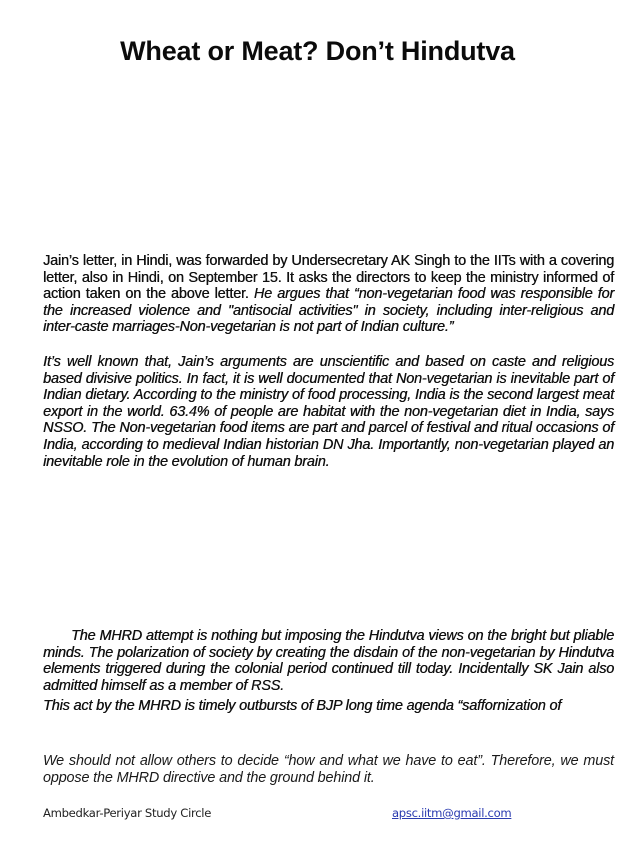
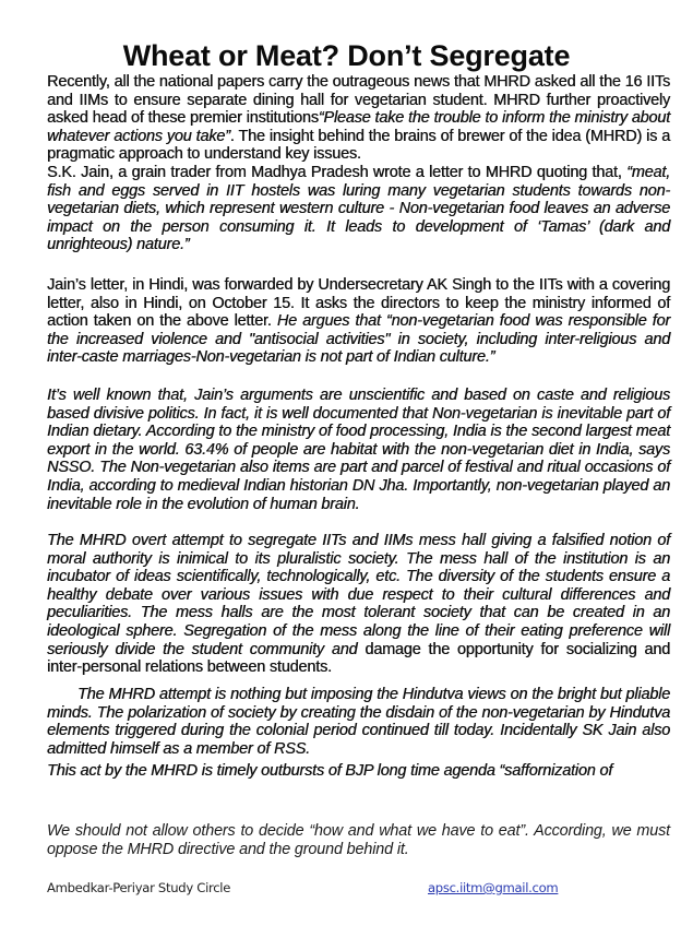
- Wheat or Meat? Don’t Hindutva
+ Wheat or Meat? Don’t Segregate
+ Recently, all the national papers carry the outrageous news that MHRD asked all the 16 IITs and IIMs to ensure separate dining hall for vegetarian student. MHRD further proactively asked head of these premier institutions“Please take the trouble to inform the ministry about whatever actions you take”. The insight behind the brains of brewer of the idea (MHRD) is a pragmatic approach to understand key issues.
+ S.K. Jain, a grain trader from Madhya Pradesh wrote a letter to MHRD quoting that, “meat, fish and eggs served in IIT hostels was luring many vegetarian students towards non-vegetarian diets, which represent western culture - Non-vegetarian food leaves an adverse impact on the person consuming it. It leads to development of ‘Tamas’ (dark and unrighteous) nature.”
- Jain’s letter, in Hindi, was forwarded by Undersecretary AK Singh to the IITs with a covering letter, also in Hindi, on September 15. It asks the directors to keep the ministry informed of action taken on the above letter. He argues that “non-vegetarian food was responsible for the increased violence and "antisocial activities" in society, including inter-religious and inter-caste marriages-Non-vegetarian is not part of Indian culture.”
+ Jain’s letter, in Hindi, was forwarded by Undersecretary AK Singh to the IITs with a covering letter, also in Hindi, on October 15. It asks the directors to keep the ministry informed of action taken on the above letter. He argues that “non-vegetarian food was responsible for the increased violence and "antisocial activities" in society, including inter-religious and inter-caste marriages-Non-vegetarian is not part of Indian culture.”
- It’s well known that, Jain’s arguments are unscientific and based on caste and religious based divisive politics. In fact, it is well documented that Non-vegetarian is inevitable part of Indian dietary. According to the ministry of food processing, India is the second largest meat export in the world. 63.4% of people are habitat with the non-vegetarian diet in India, says NSSO. The Non-vegetarian food items are part and parcel of festival and ritual occasions of India, according to medieval Indian historian DN Jha. Importantly, non-vegetarian played an inevitable role in the evolution of human brain.
+ It’s well known that, Jain’s arguments are unscientific and based on caste and religious based divisive politics. In fact, it is well documented that Non-vegetarian is inevitable part of Indian dietary. According to the ministry of food processing, India is the second largest meat export in the world. 63.4% of people are habitat with the non-vegetarian diet in India, says NSSO. The Non-vegetarian also items are part and parcel of festival and ritual occasions of India, according to medieval Indian historian DN Jha. Importantly, non-vegetarian played an inevitable role in the evolution of human brain.
+ The MHRD overt attempt to segregate IITs and IIMs mess hall giving a falsified notion of moral authority is inimical to its pluralistic society. The mess hall of the institution is an incubator of ideas scientifically, technologically, etc. The diversity of the students ensure a healthy debate over various issues with due respect to their cultural differences and peculiarities. The mess halls are the most tolerant society that can be created in an ideological sphere. Segregation of the mess along the line of their eating preference will seriously divide the student community and damage the opportunity for socializing and inter-personal relations between students.
  The MHRD attempt is nothing but imposing the Hindutva views on the bright but pliable minds. The polarization of society by creating the disdain of the non-vegetarian by Hindutva elements triggered during the colonial period continued till today. Incidentally SK Jain also admitted himself as a member of RSS.
  This act by the MHRD is timely outbursts of BJP long time agenda “saffornization of
- We should not allow others to decide “how and what we have to eat”. Therefore, we must oppose the MHRD directive and the ground behind it.
+ We should not allow others to decide “how and what we have to eat”. According, we must oppose the MHRD directive and the ground behind it.
  Ambedkar-Periyar Study Circle
  apsc.iitm@gmail.com
